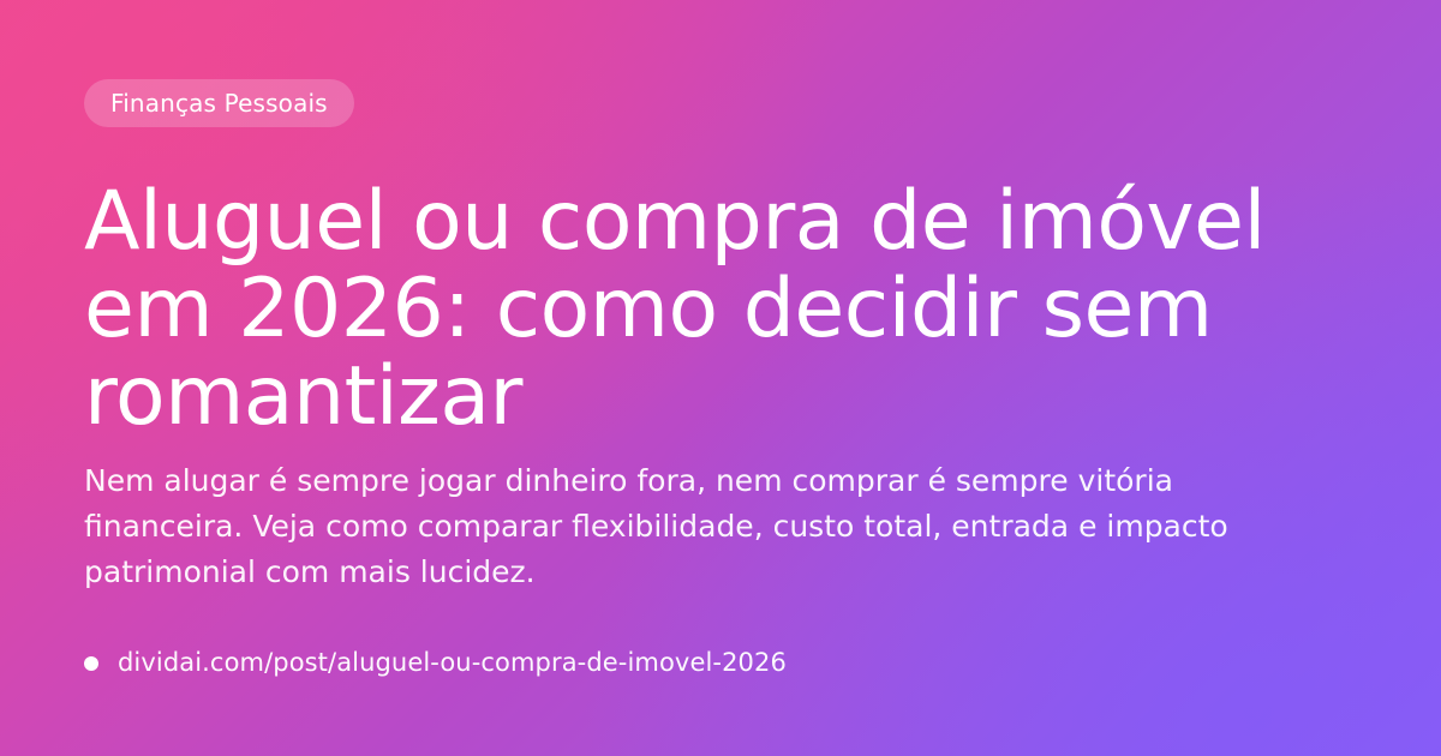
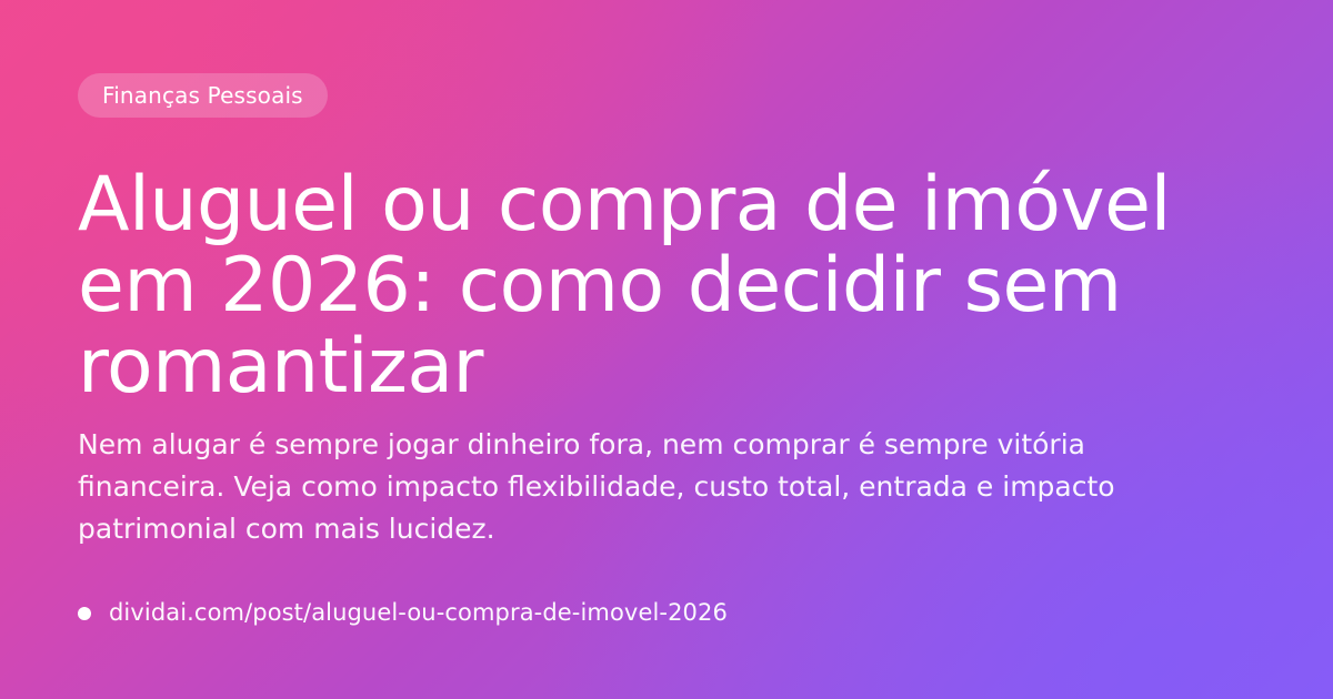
  Finanças Pessoais
  Aluguel ou compra de imóvel em 2026: como decidir sem romantizar
- Nem alugar é sempre jogar dinheiro fora, nem comprar é sempre vitória financeira. Veja como comparar flexibilidade, custo total, entrada e impacto patrimonial com mais lucidez.
+ Nem alugar é sempre jogar dinheiro fora, nem comprar é sempre vitória financeira. Veja como impacto flexibilidade, custo total, entrada e impacto patrimonial com mais lucidez.
  dividai.com/post/aluguel-ou-compra-de-imovel-2026
